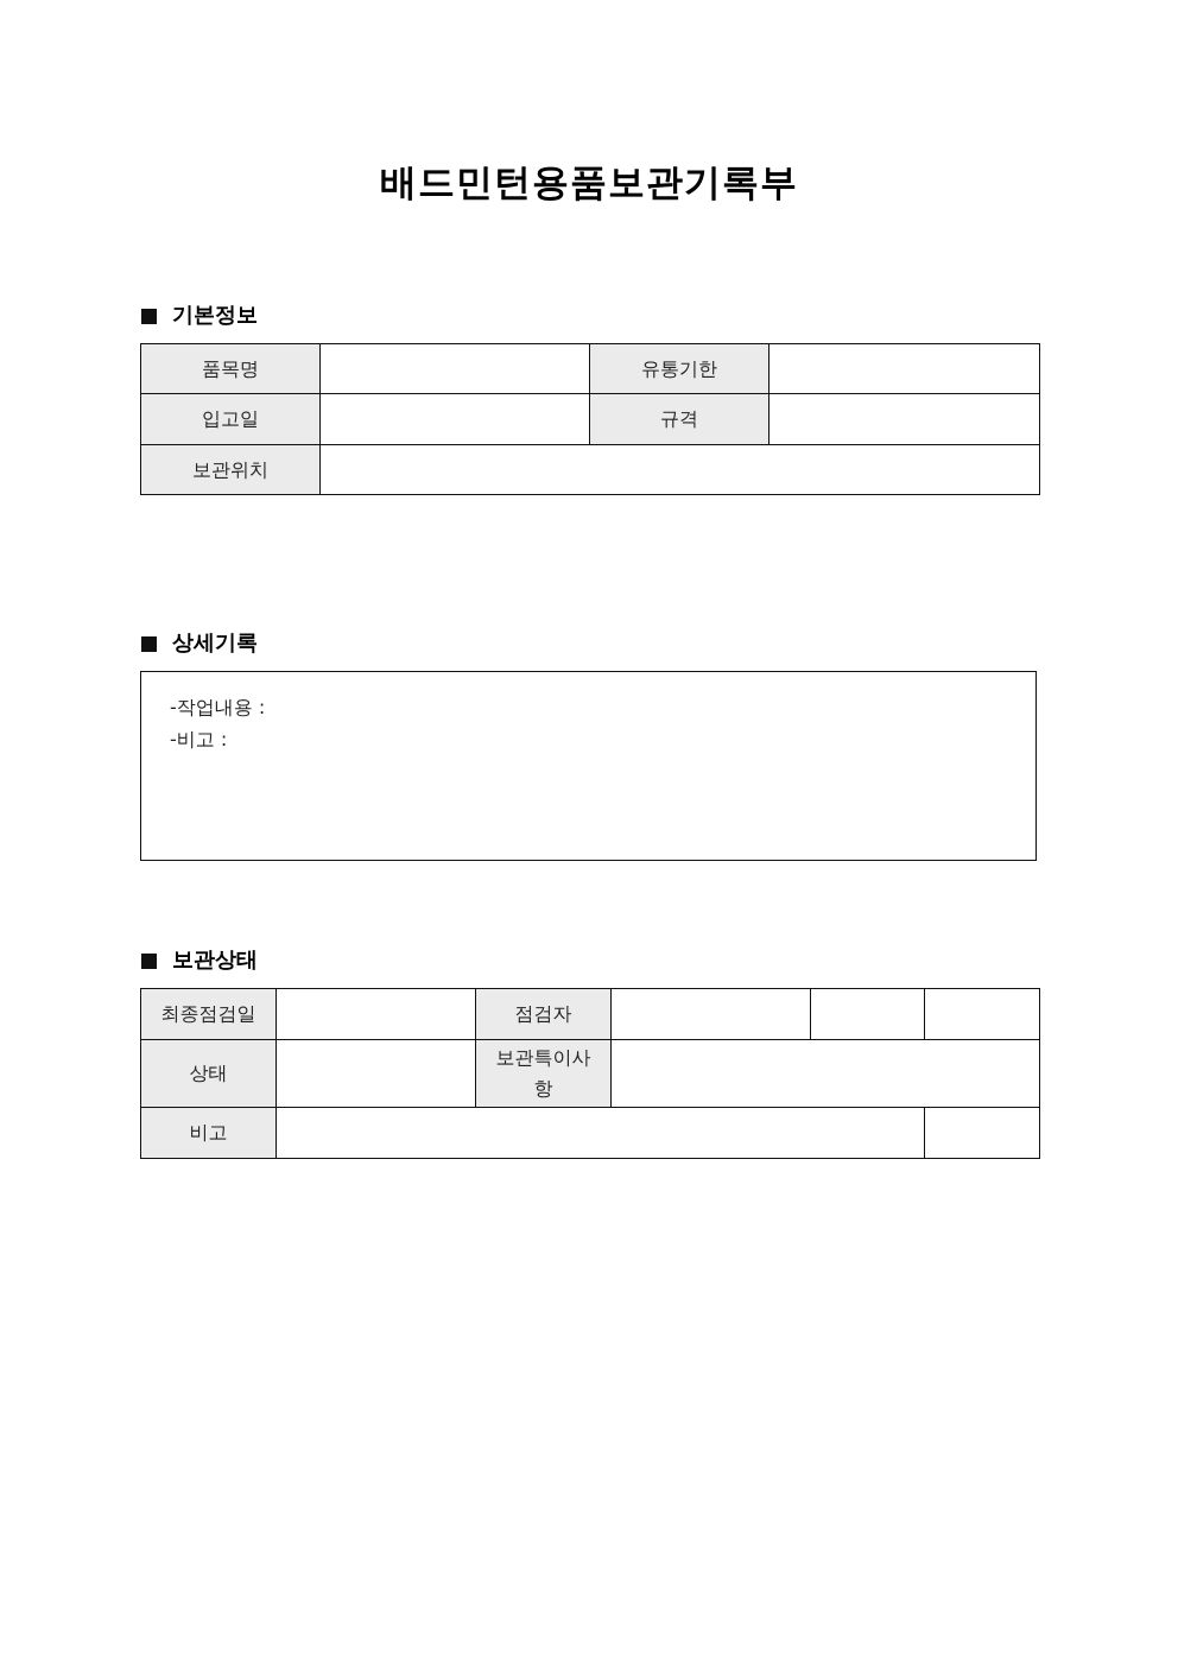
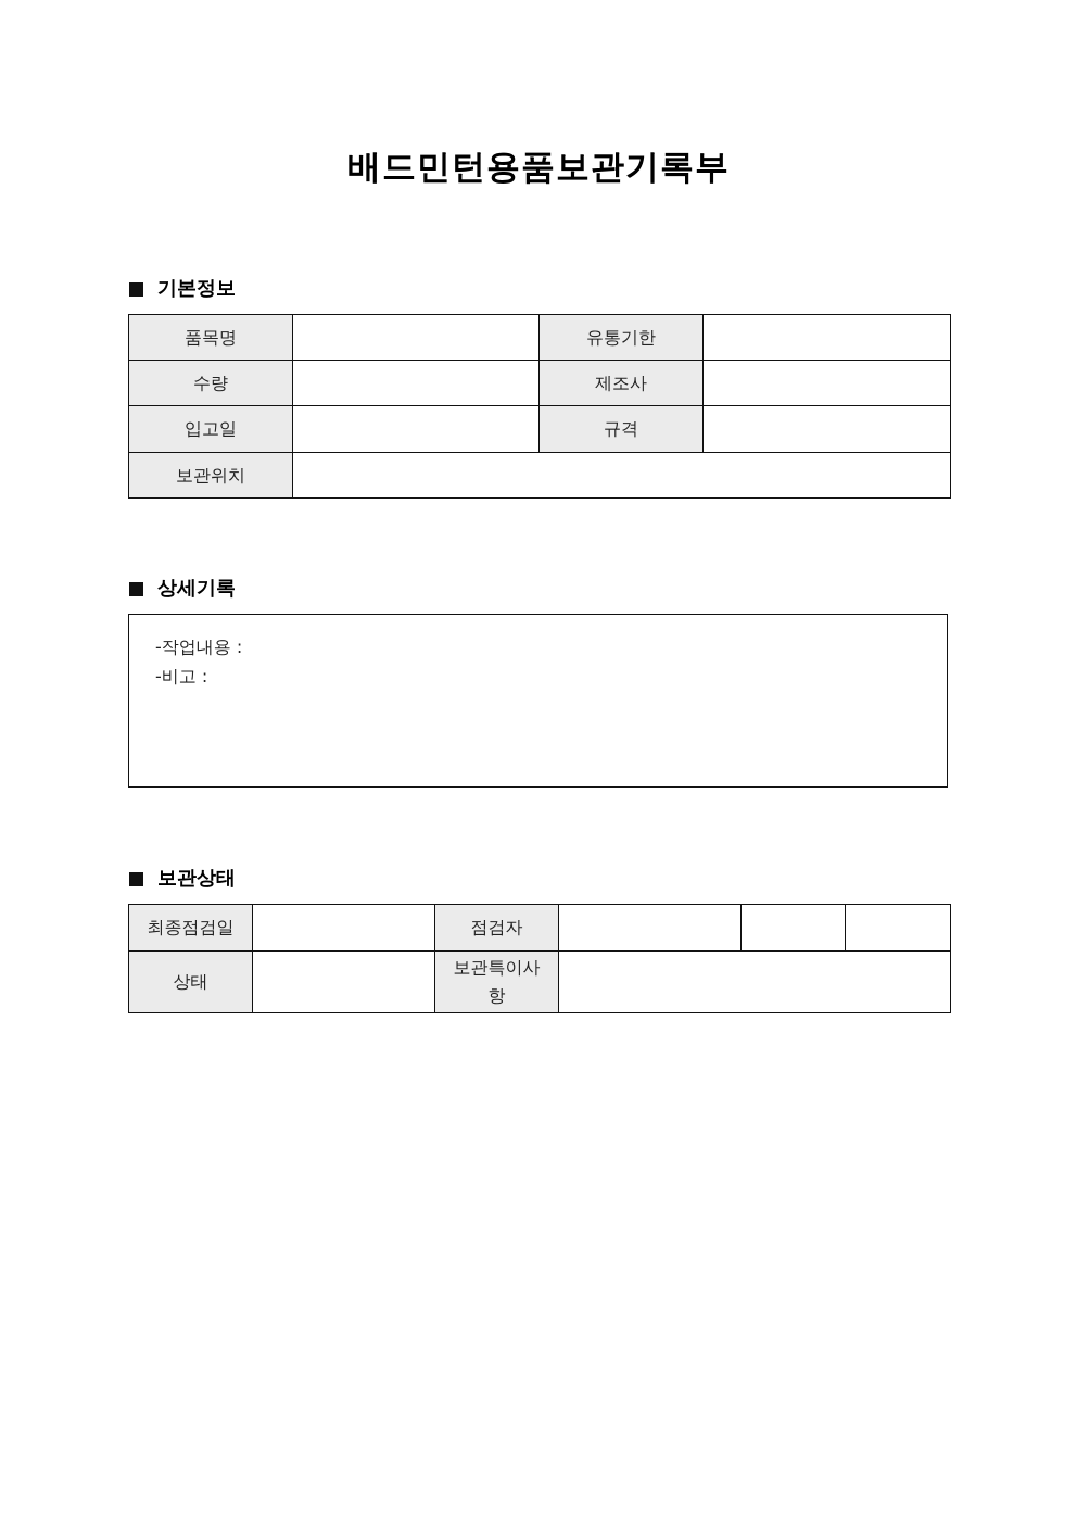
  배드민턴용품보관기록부
  기본정보
  품목명		유통기한
+ 수량		제조사
  입고일		규격
  보관위치
  상세기록
  -작업내용 :
  -비고 :
  보관상태
  최종점검일		점검자
  상태		보관특이사항
- 비고
